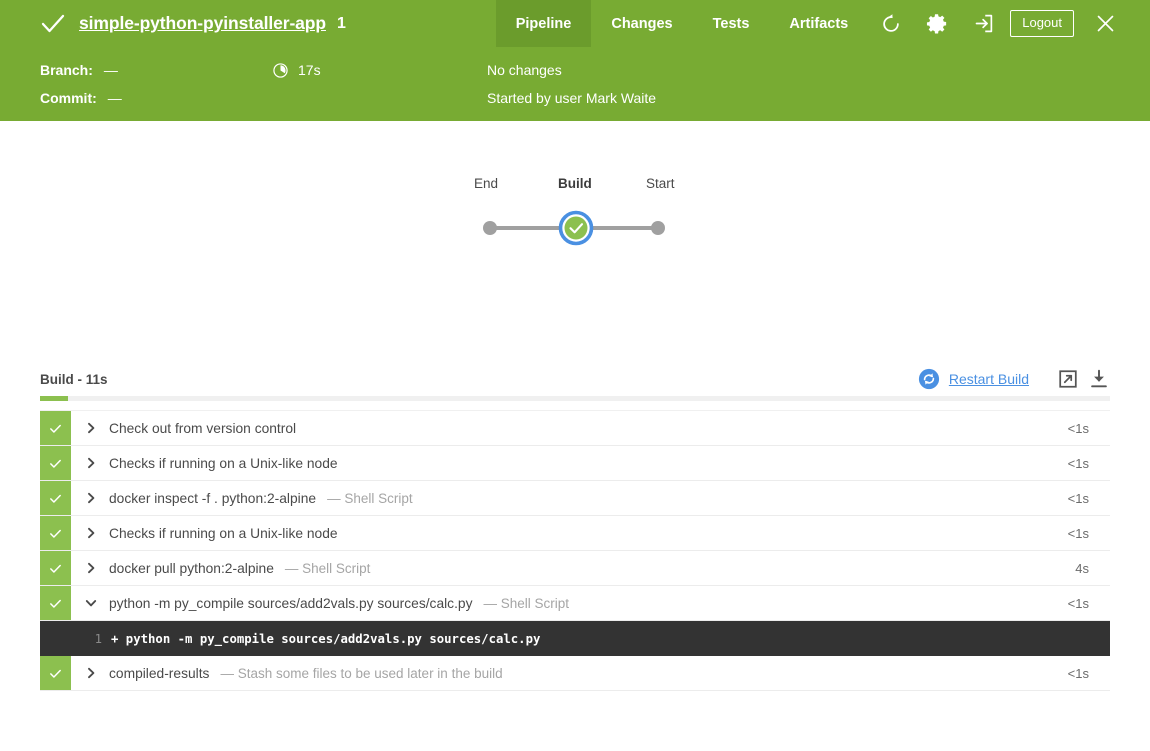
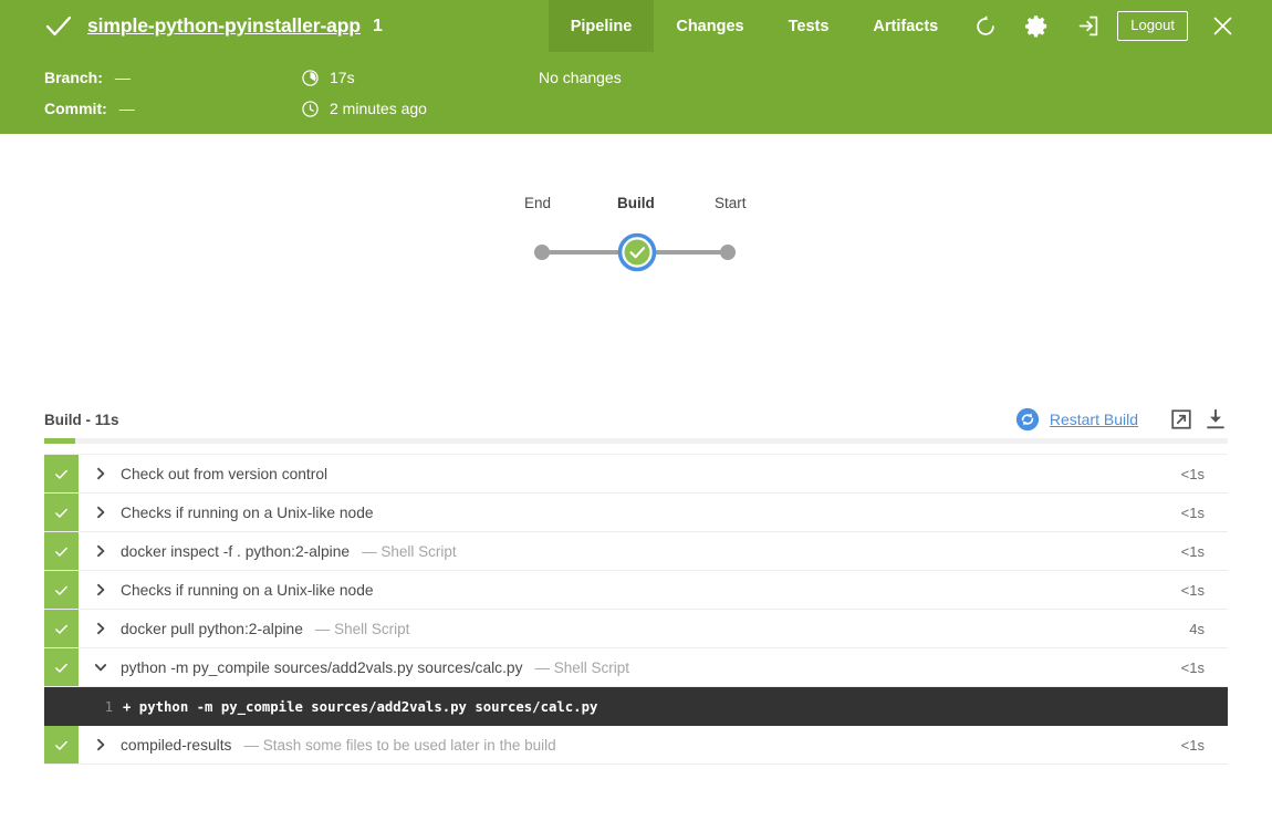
  simple-python-pyinstaller-app
  1
  Pipeline
  Changes
  Tests
  Artifacts
  Logout
  Branch:
  —
  Commit:
  —
  17s
+ 2 minutes ago
  No changes
- Started by user Mark Waite
  End
  Build
  Start
  Build - 11s
  Restart Build
  Check out from version control
  <1s
  Checks if running on a Unix-like node
  <1s
  docker inspect -f . python:2-alpine
  — Shell Script
  <1s
  Checks if running on a Unix-like node
  <1s
  docker pull python:2-alpine
  — Shell Script
  4s
  python -m py_compile sources/add2vals.py sources/calc.py
  — Shell Script
  <1s
  1
  + python -m py_compile sources/add2vals.py sources/calc.py
  compiled-results
  — Stash some files to be used later in the build
  <1s
